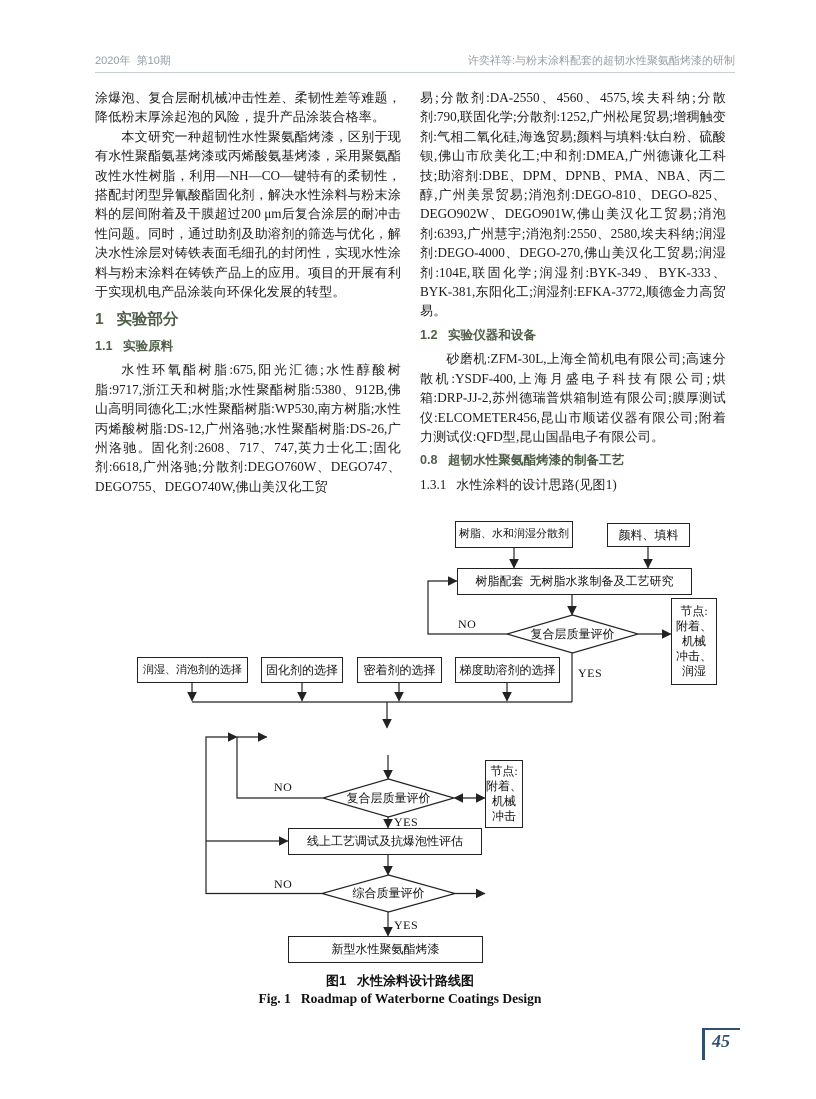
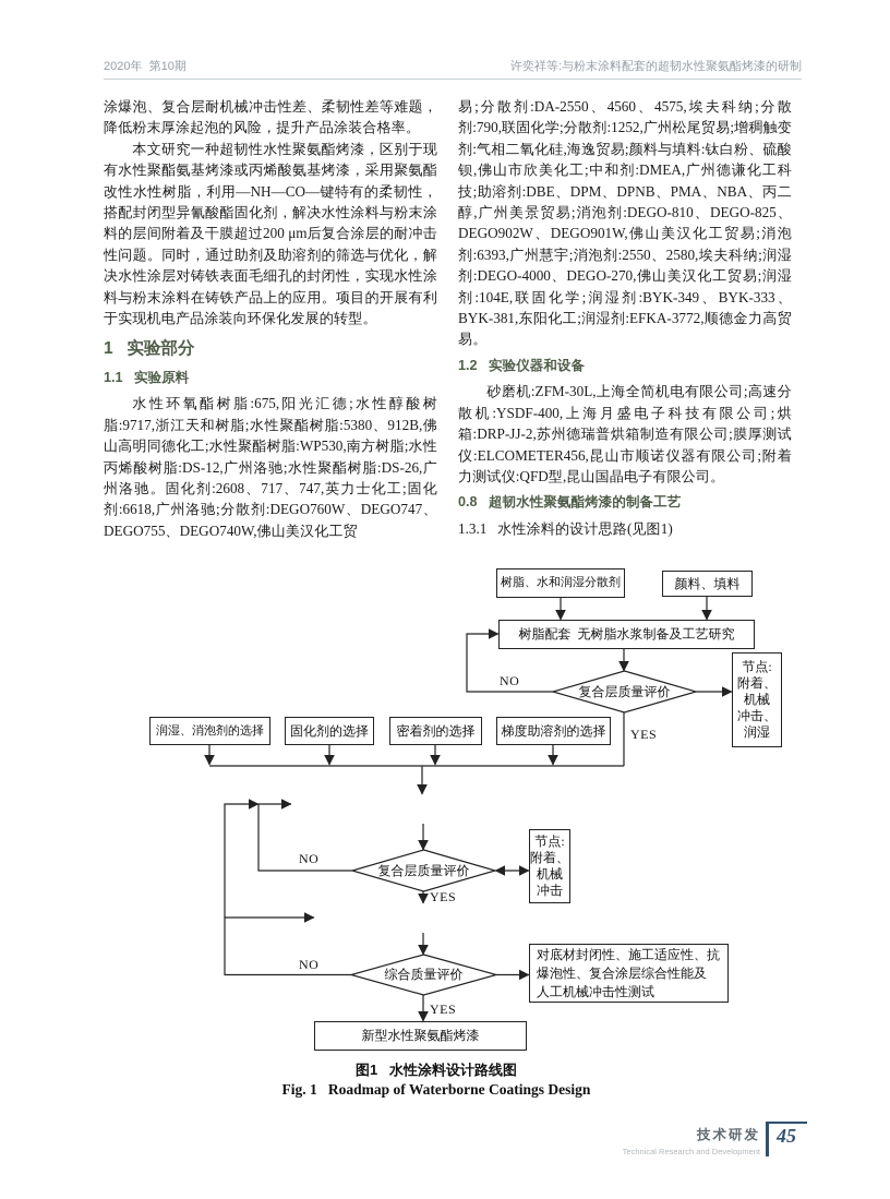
  2020年 第10期
  许奕祥等:与粉末涂料配套的超韧水性聚氨酯烤漆的研制
  涂爆泡、复合层耐机械冲击性差、柔韧性差等难题，降低粉末厚涂起泡的风险，提升产品涂装合格率。
  本文研究一种超韧性水性聚氨酯烤漆，区别于现有水性聚酯氨基烤漆或丙烯酸氨基烤漆，采用聚氨酯改性水性树脂，利用—NH—CO—键特有的柔韧性，搭配封闭型异氰酸酯固化剂，解决水性涂料与粉末涂料的层间附着及干膜超过200 μm后复合涂层的耐冲击性问题。同时，通过助剂及助溶剂的筛选与优化，解决水性涂层对铸铁表面毛细孔的封闭性，实现水性涂料与粉末涂料在铸铁产品上的应用。项目的开展有利于实现机电产品涂装向环保化发展的转型。
  1 实验部分
  1.1 实验原料
  水性环氧酯树脂:675,阳光汇德;水性醇酸树脂:9717,浙江天和树脂;水性聚酯树脂:5380、912B,佛山高明同德化工;水性聚酯树脂:WP530,南方树脂;水性丙烯酸树脂:DS-12,广州洛驰;水性聚酯树脂:DS-26,广州洛驰。固化剂:2608、717、747,英力士化工;固化剂:6618,广州洛驰;分散剂:DEGO760W、DEGO747、DEGO755、DEGO740W,佛山美汉化工贸
  易;分散剂:DA-2550、4560、4575,埃夫科纳;分散剂:790,联固化学;分散剂:1252,广州松尾贸易;增稠触变剂:气相二氧化硅,海逸贸易;颜料与填料:钛白粉、硫酸钡,佛山市欣美化工;中和剂:DMEA,广州德谦化工科技;助溶剂:DBE、DPM、DPNB、PMA、NBA、丙二醇,广州美景贸易;消泡剂:DEGO-810、DEGO-825、DEGO902W、DEGO901W,佛山美汉化工贸易;消泡剂:6393,广州慧宇;消泡剂:2550、2580,埃夫科纳;润湿剂:DEGO-4000、DEGO-270,佛山美汉化工贸易;润湿剂:104E,联固化学;润湿剂:BYK-349、BYK-333、BYK-381,东阳化工;润湿剂:EFKA-3772,顺德金力高贸易。
  1.2 实验仪器和设备
  砂磨机:ZFM-30L,上海全简机电有限公司;高速分散机:YSDF-400,上海月盛电子科技有限公司;烘箱:DRP-JJ-2,苏州德瑞普烘箱制造有限公司;膜厚测试仪:ELCOMETER456,昆山市顺诺仪器有限公司;附着力测试仪:QFD型,昆山国晶电子有限公司。
  0.8 超韧水性聚氨酯烤漆的制备工艺
  1.3.1 水性涂料的设计思路(见图1)
  树脂、水和润湿分散剂
  颜料、填料
  树脂配套 无树脂水浆制备及工艺研究
  复合层质量评价
  节点:
  附着、
  机械
  冲击、
  润湿
  润湿、消泡剂的选择
  固化剂的选择
  密着剂的选择
  梯度助溶剂的选择
  复合层质量评价
  节点:
  附着、
  机械
  冲击
- 线上工艺调试及抗爆泡性评估
  综合质量评价
+ 对底材封闭性、施工适应性、抗
+ 爆泡性、复合涂层综合性能及
+ 人工机械冲击性测试
  新型水性聚氨酯烤漆
  NO
  YES
  NO
  YES
  NO
  YES
  图1 水性涂料设计路线图
  Fig. 1 Roadmap of Waterborne Coatings Design
+ 技术研发
+ Technical Research and Development
  45
